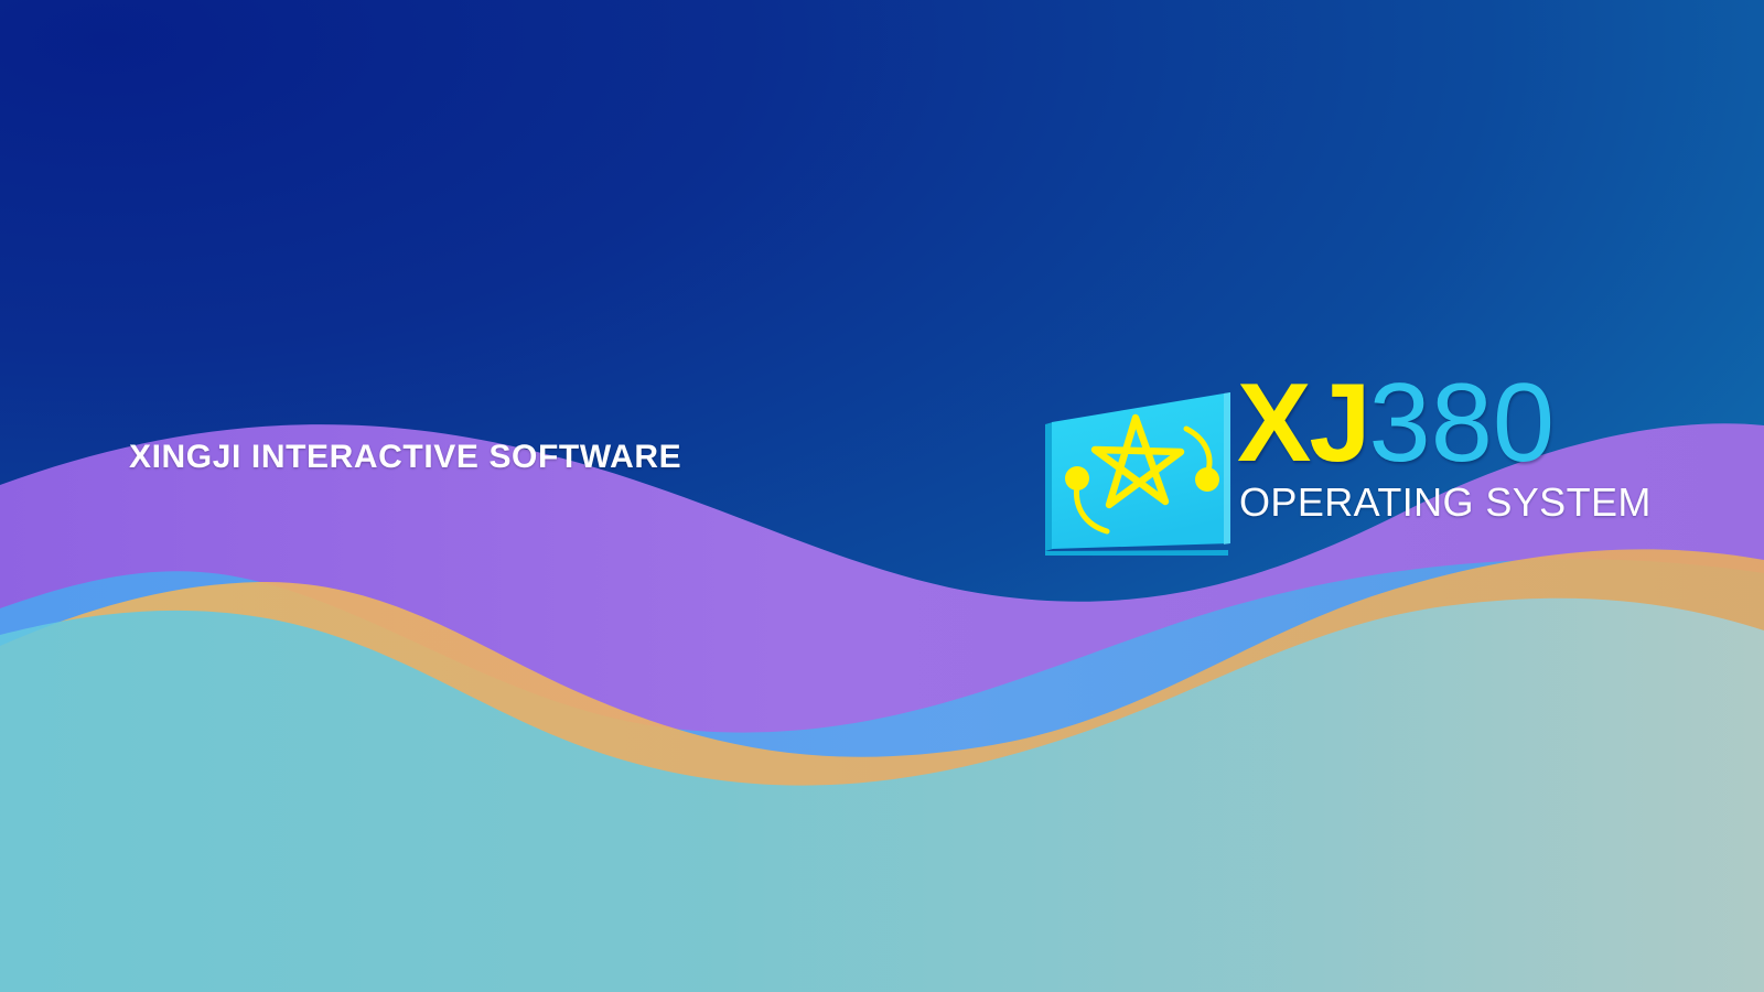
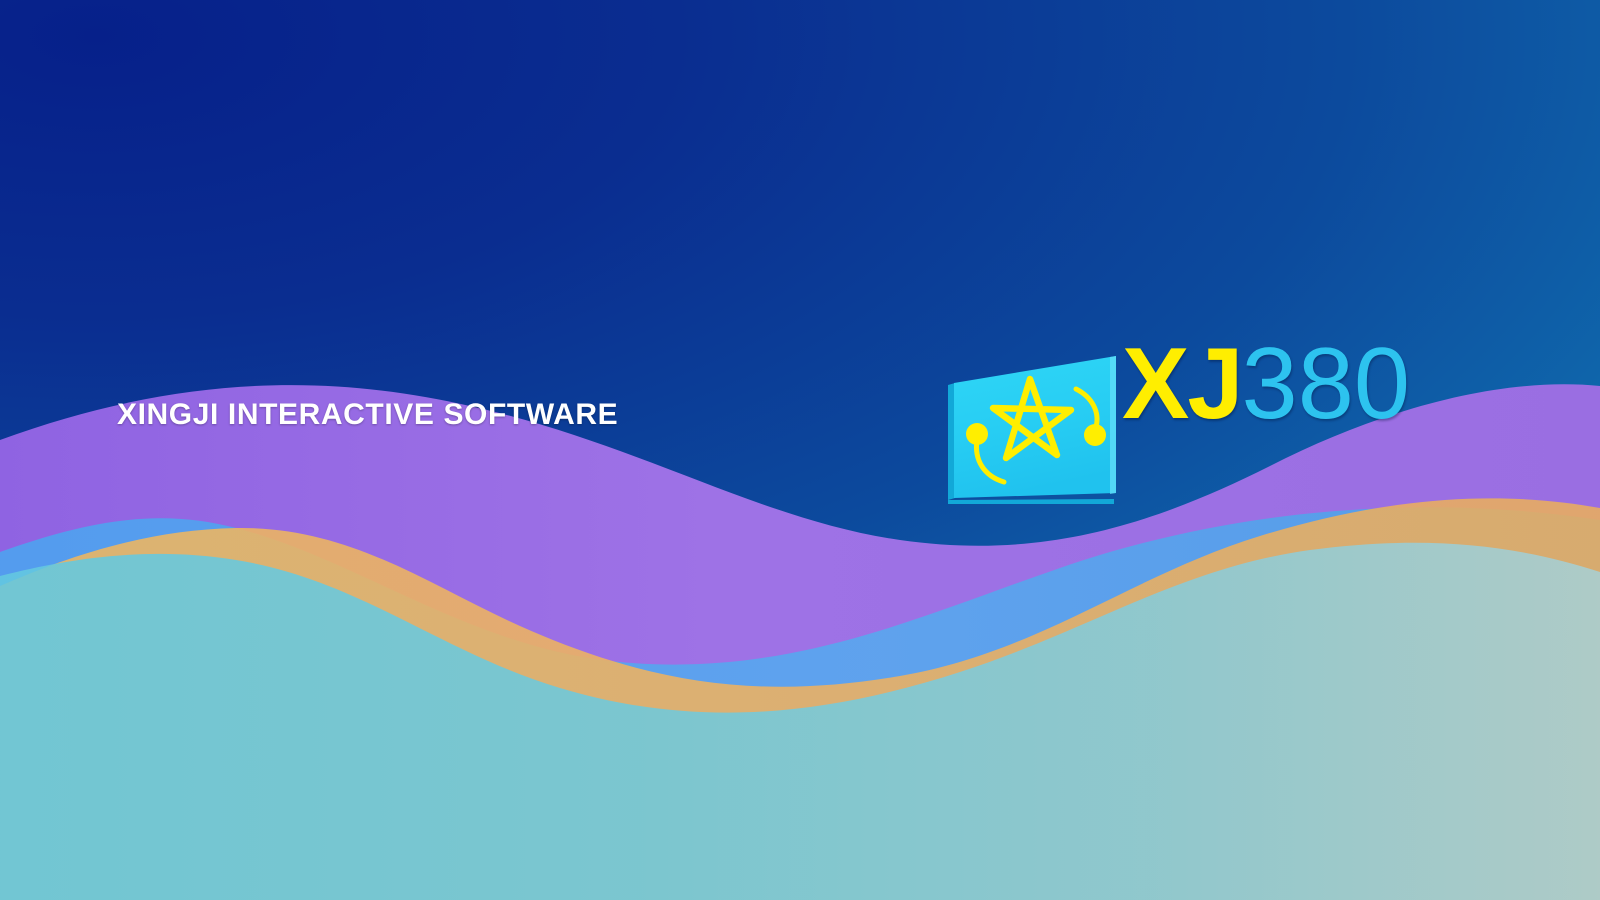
  XINGJI INTERACTIVE SOFTWARE
  XJ380
- OPERATING SYSTEM
